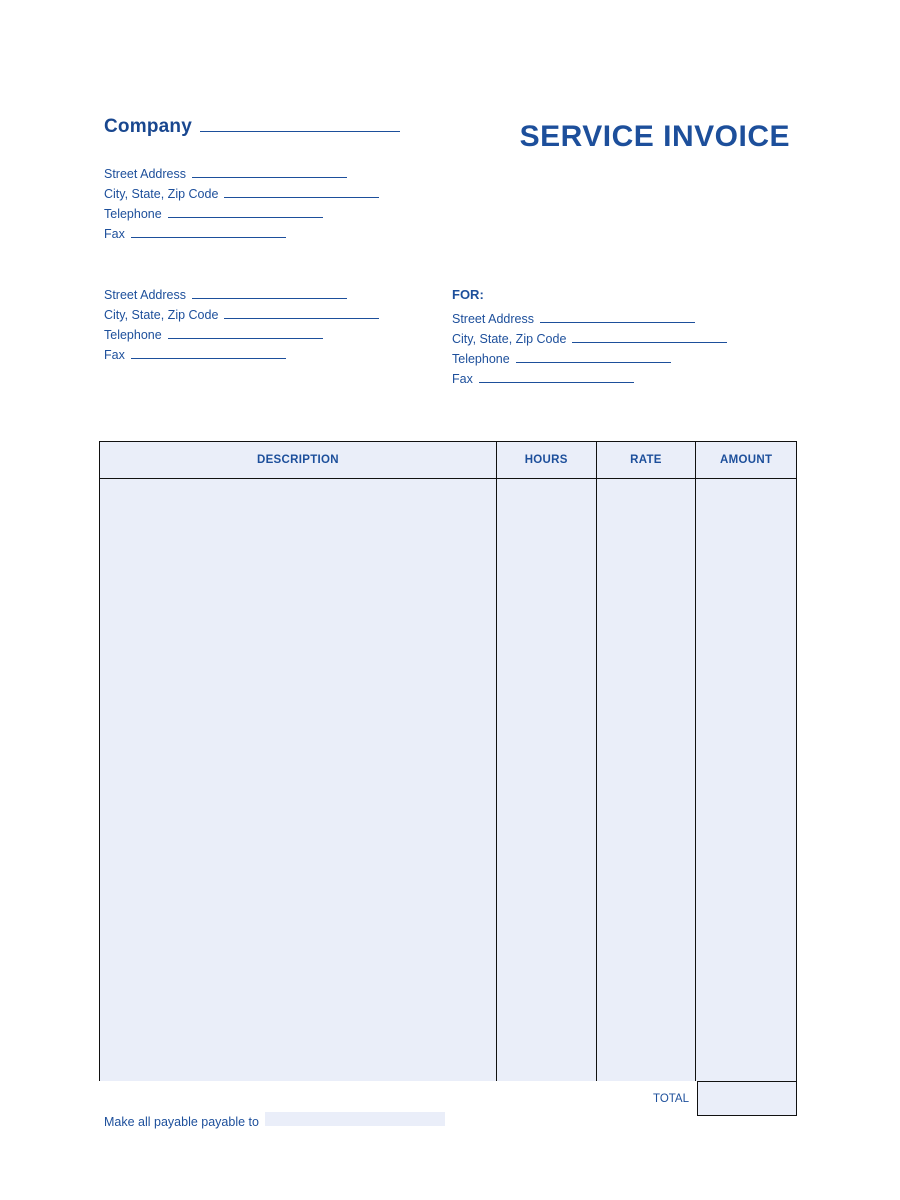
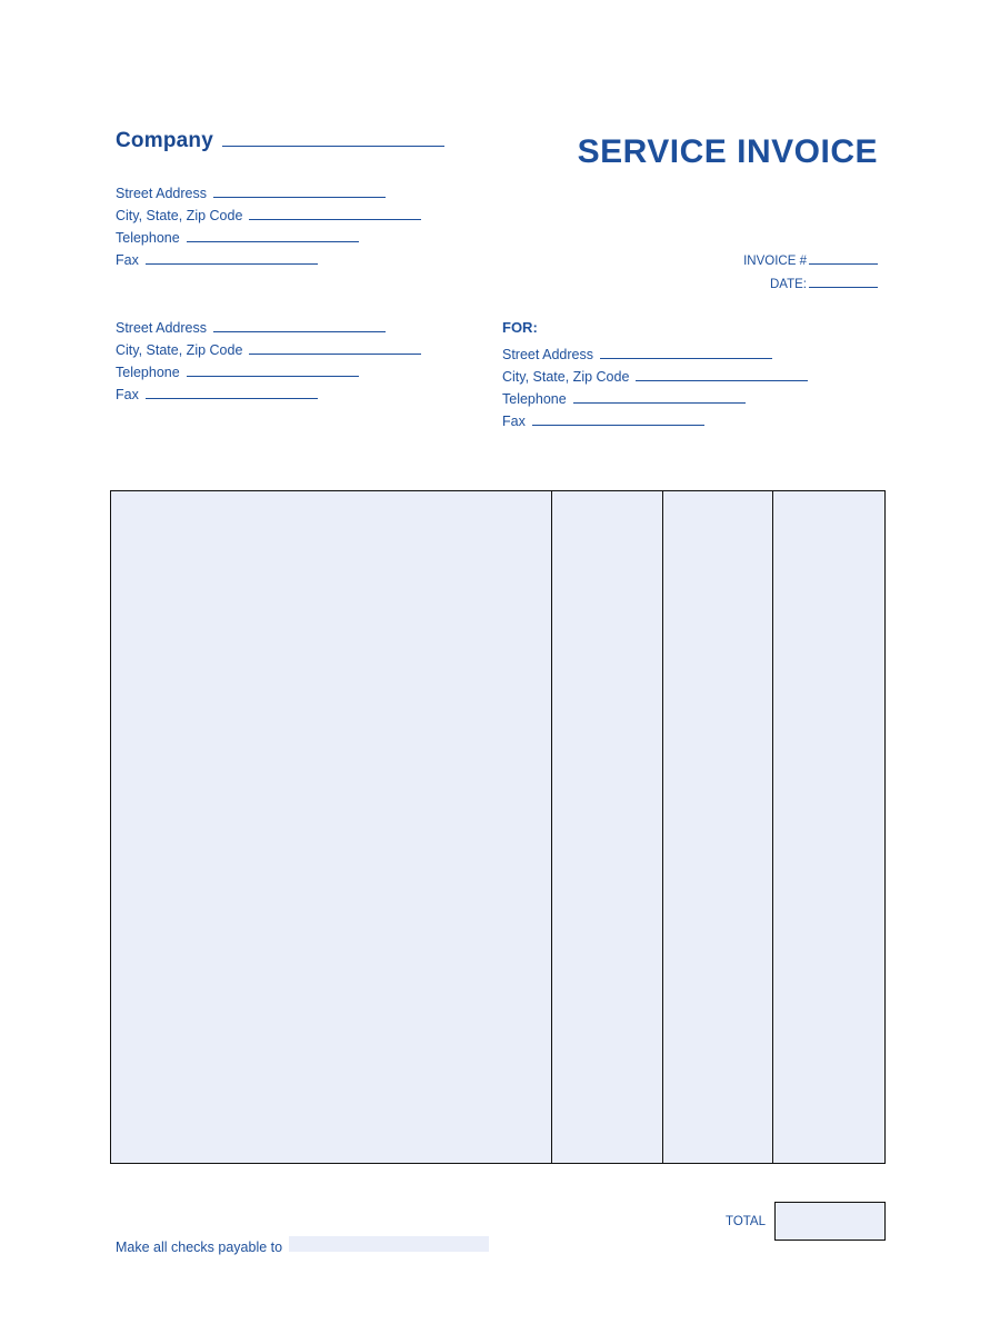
  Company
  SERVICE INVOICE
  Street Address
  City, State, Zip Code
  Telephone
  Fax
+ INVOICE #
+ DATE:
  Street Address
  City, State, Zip Code
  Telephone
  Fax
  FOR:
  Street Address
  City, State, Zip Code
  Telephone
  Fax
- DESCRIPTION
- HOURS
- RATE
- AMOUNT
  TOTAL
- Make all payable payable to
+ Make all checks payable to
